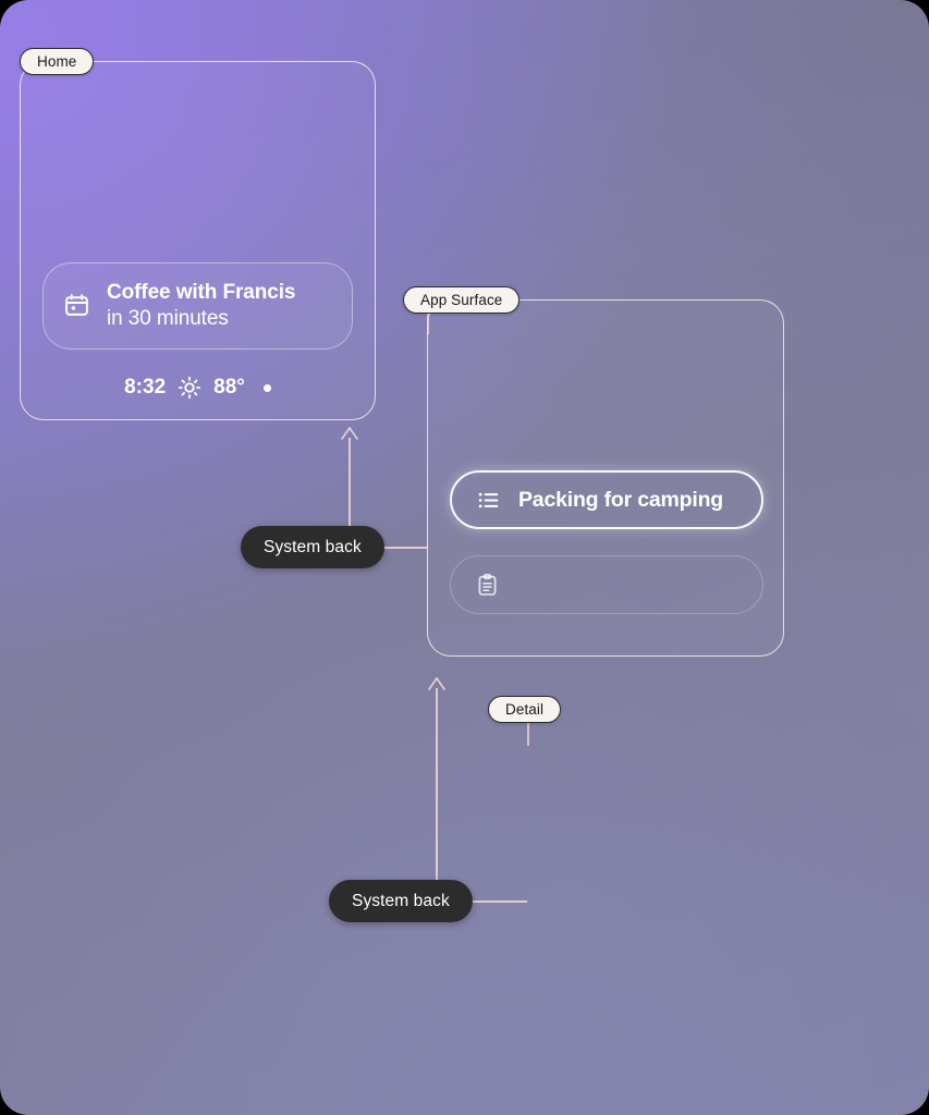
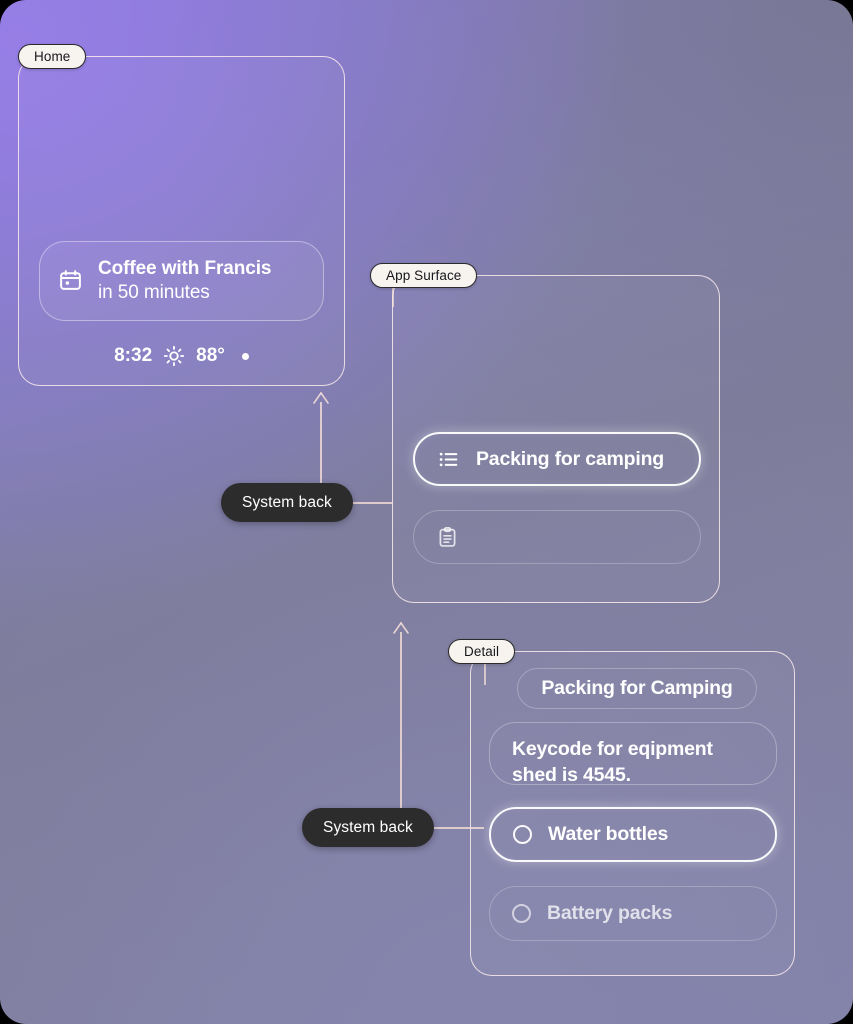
  Coffee with Francis
- in 30 minutes
+ in 50 minutes
  8:32
  88°
  Home
  Packing for camping
  App Surface
+ Packing for Camping
+ Keycode for eqipment shed is 4545.
+ Water bottles
+ Battery packs
  Detail
  System back
  System back
